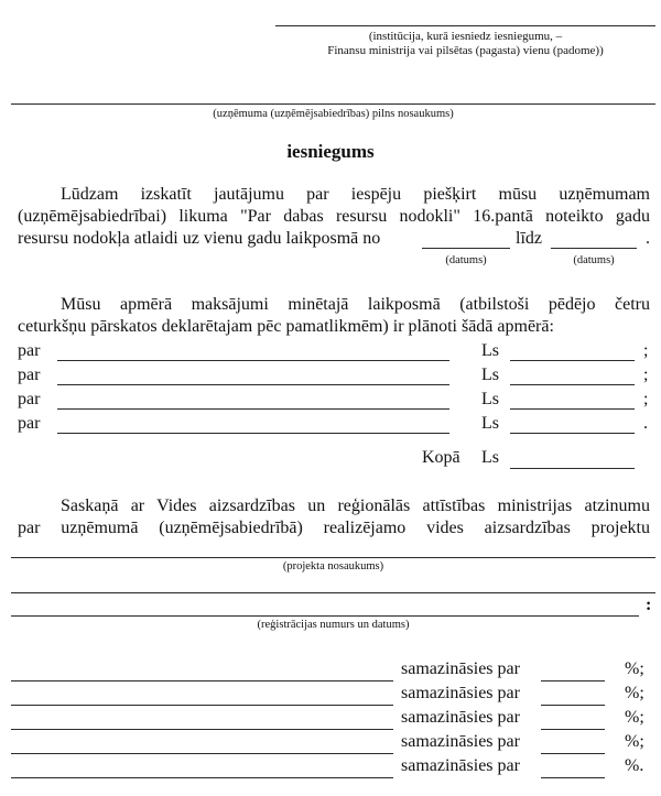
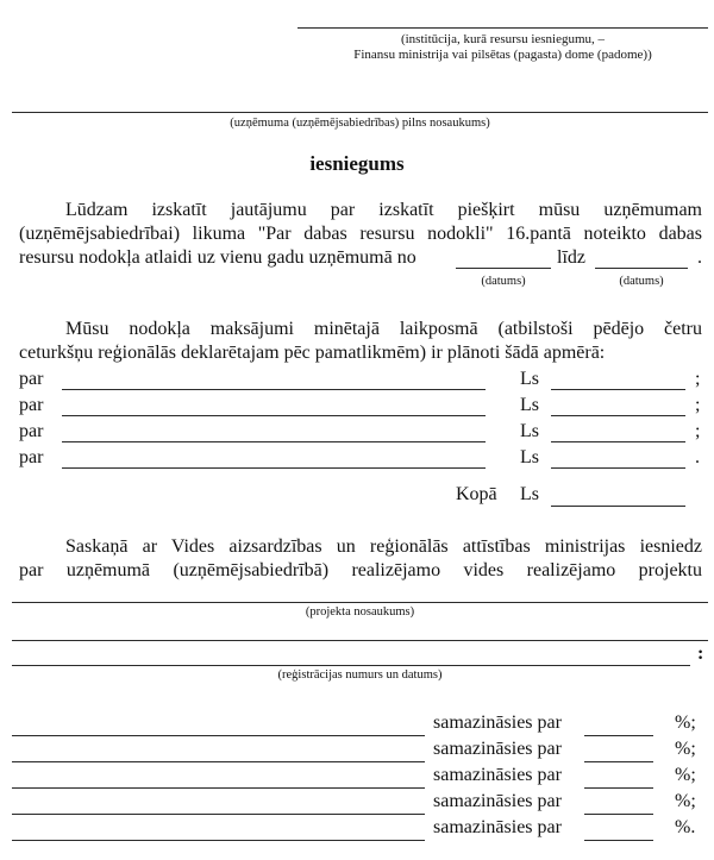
- (institūcija, kurā iesniedz iesniegumu, –
+ (institūcija, kurā resursu iesniegumu, –
- Finansu ministrija vai pilsētas (pagasta) vienu (padome))
+ Finansu ministrija vai pilsētas (pagasta) dome (padome))
  (uzņēmuma (uzņēmējsabiedrības) pilns nosaukums)
  iesniegums
- Lūdzam izskatīt jautājumu par iespēju piešķirt mūsu uzņēmumam
+ Lūdzam izskatīt jautājumu par izskatīt piešķirt mūsu uzņēmumam
- (uzņēmējsabiedrībai) likuma "Par dabas resursu nodokli" 16.pantā noteikto gadu
+ (uzņēmējsabiedrībai) likuma "Par dabas resursu nodokli" 16.pantā noteikto dabas
- resursu nodokļa atlaidi uz vienu gadu laikposmā no
+ resursu nodokļa atlaidi uz vienu gadu uzņēmumā no
  līdz
  .
  (datums)
  (datums)
- Mūsu apmērā maksājumi minētajā laikposmā (atbilstoši pēdējo četru
+ Mūsu nodokļa maksājumi minētajā laikposmā (atbilstoši pēdējo četru
- ceturkšņu pārskatos deklarētajam pēc pamatlikmēm) ir plānoti šādā apmērā:
+ ceturkšņu reģionālās deklarētajam pēc pamatlikmēm) ir plānoti šādā apmērā:
  par
  Ls
  ;
  par
  Ls
  ;
  par
  Ls
  ;
  par
  Ls
  .
  Kopā
  Ls
- Saskaņā ar Vides aizsardzības un reģionālās attīstības ministrijas atzinumu
+ Saskaņā ar Vides aizsardzības un reģionālās attīstības ministrijas iesniedz
- par uzņēmumā (uzņēmējsabiedrībā) realizējamo vides aizsardzības projektu
+ par uzņēmumā (uzņēmējsabiedrībā) realizējamo vides realizējamo projektu
  (projekta nosaukums)
  :
  (reģistrācijas numurs un datums)
  samazināsies par
  %;
  samazināsies par
  %;
  samazināsies par
  %;
  samazināsies par
  %;
  samazināsies par
  %.
